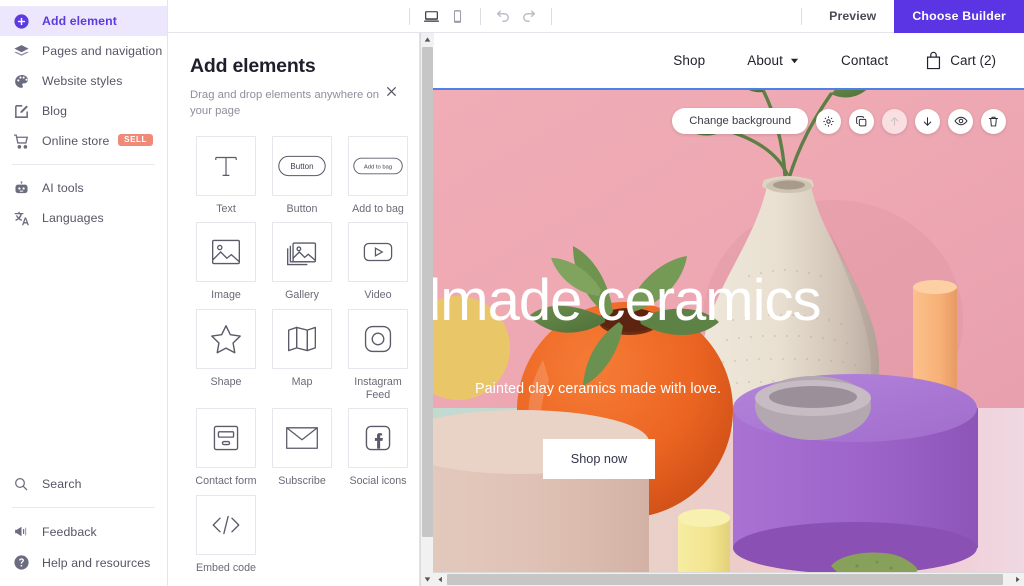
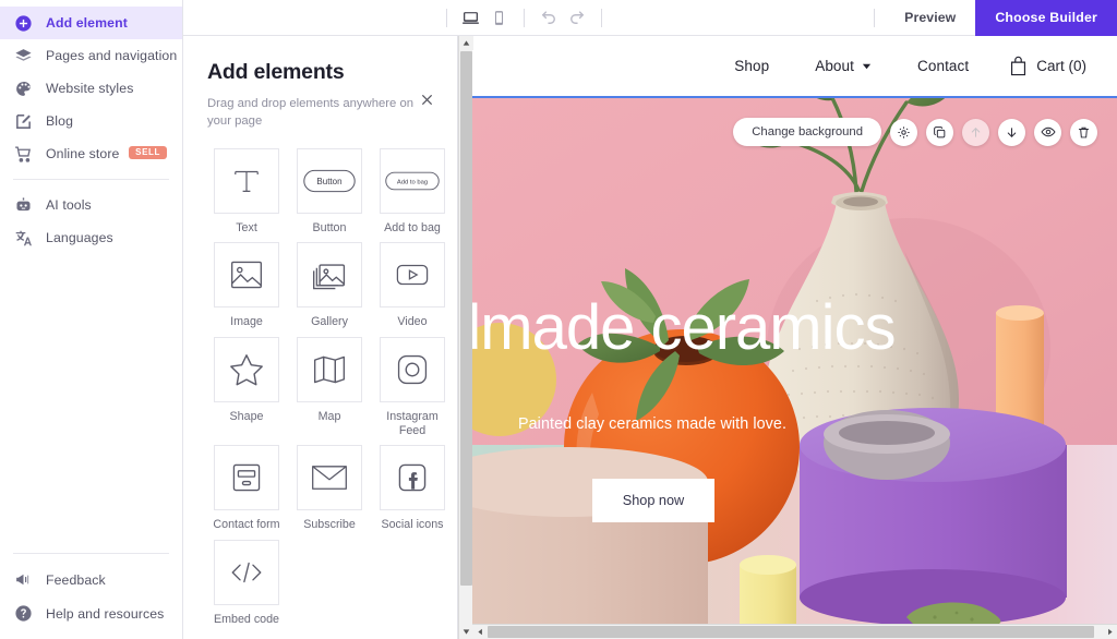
  Add element
  Pages and navigation
  Website styles
  Blog
  Online store
  SELL
  AI tools
  Languages
- Search
  Feedback
  Help and resources
  Preview
  Choose Builder
  Add elements
  Drag and drop elements anywhere on your page
  Text
  Button
  Button
  Add to bag
  Image
  Gallery
  Video
  Shape
  Map
  Instagram Feed
  Contact form
  Subscribe
  Social icons
  Embed code
  Shop
  About
  Contact
- Cart (2)
+ Cart (0)
  made ceramics
  Painted clay ceramics made with love.
  Shop now
  Change background
